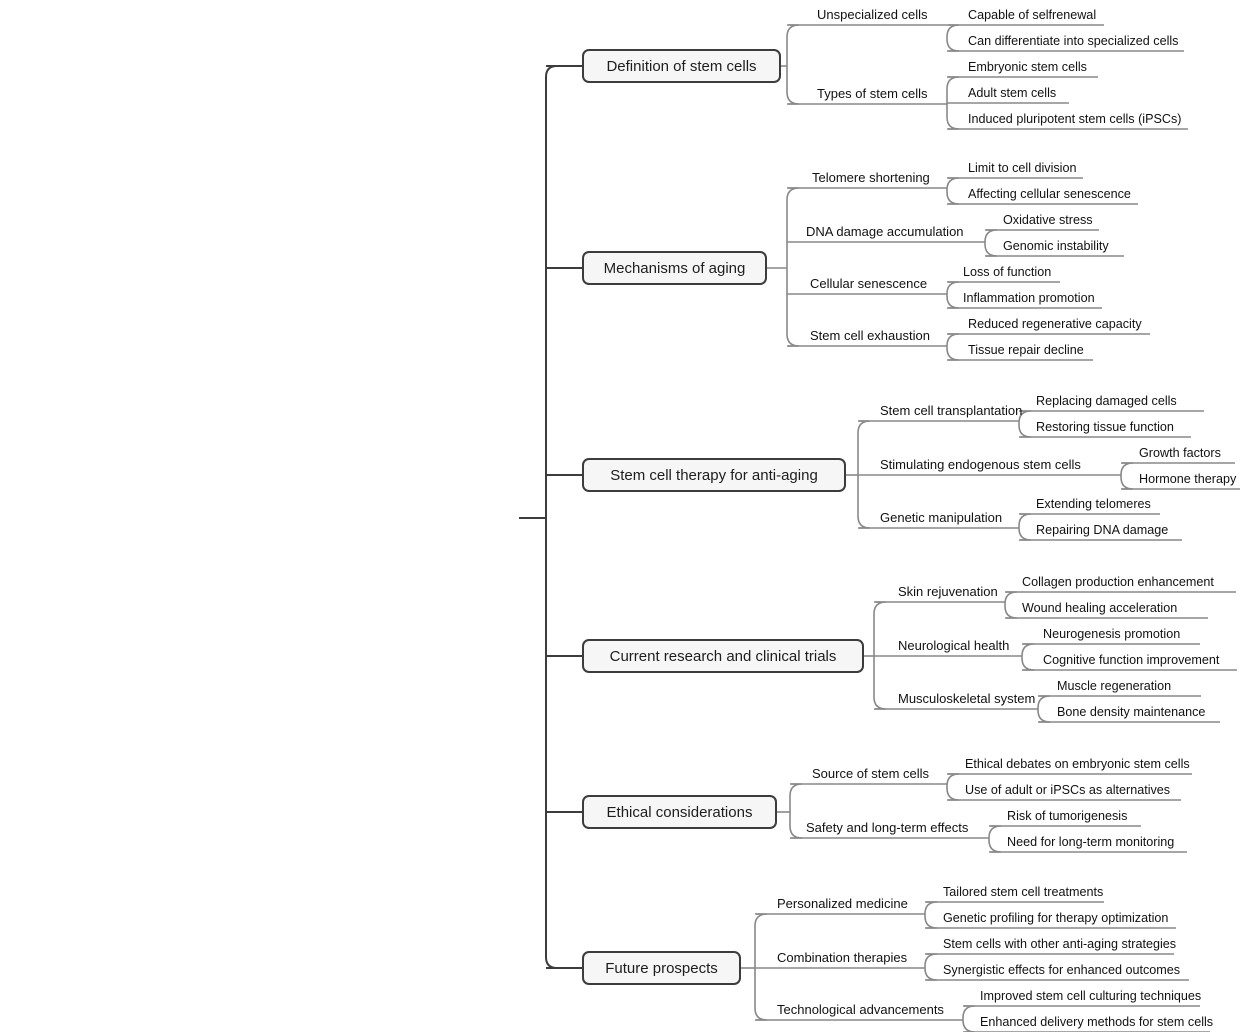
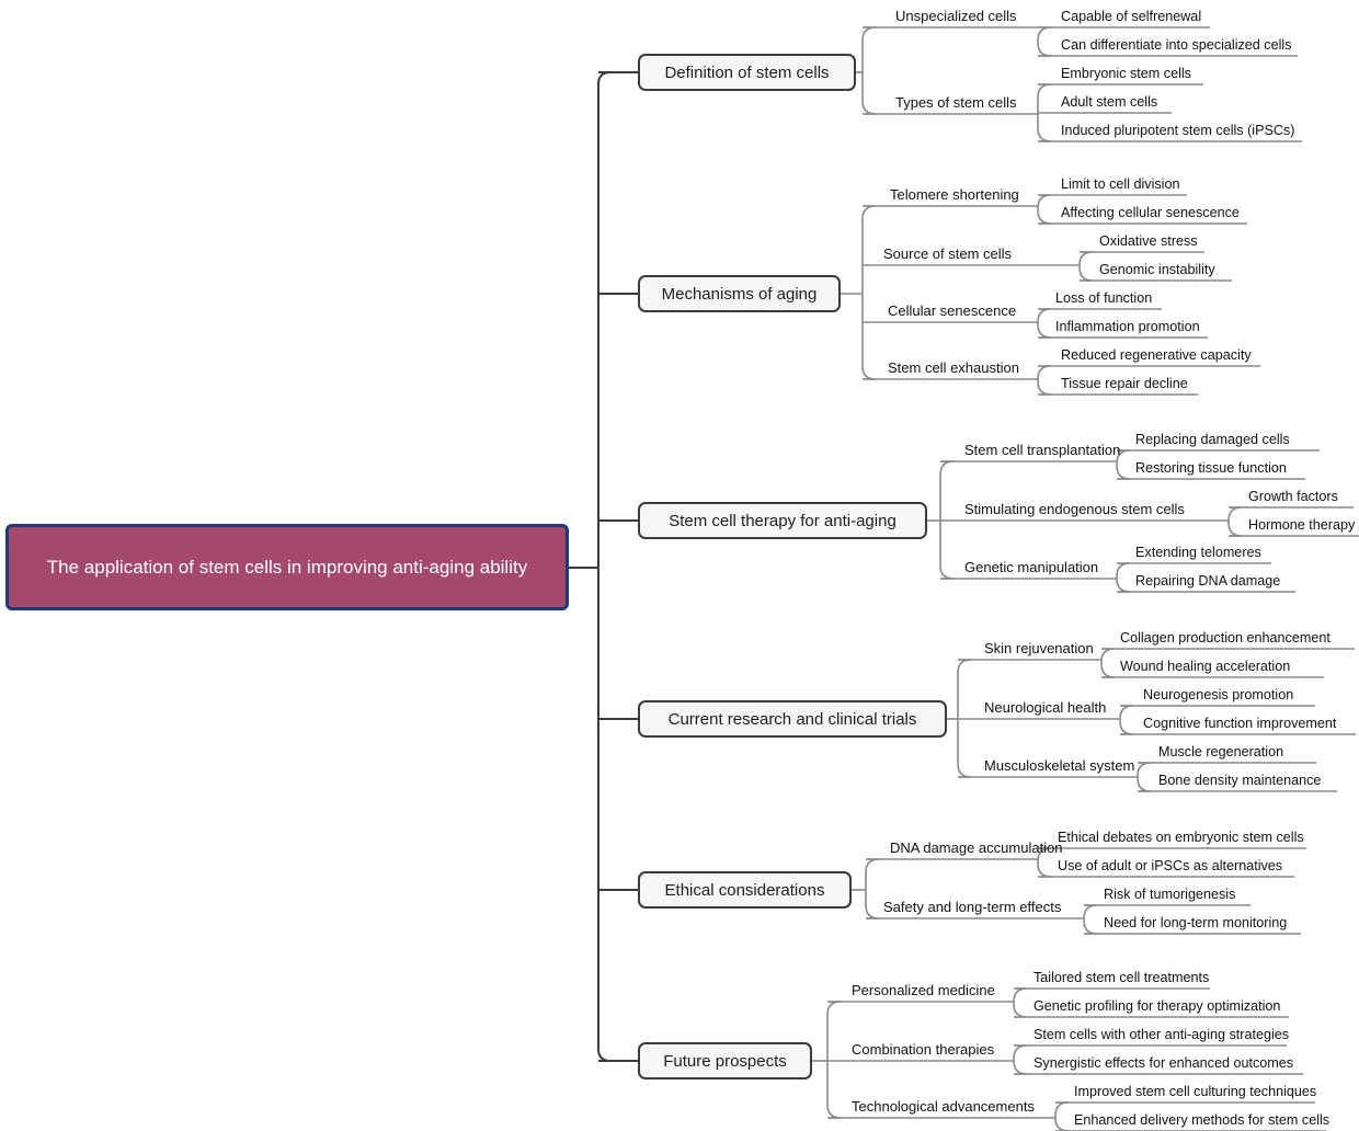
+ The application of stem cells in improving anti-aging ability
  Definition of stem cells
  Unspecialized cells
  Capable of selfrenewal
  Can differentiate into specialized cells
  Types of stem cells
  Embryonic stem cells
  Adult stem cells
  Induced pluripotent stem cells (iPSCs)
  Mechanisms of aging
  Telomere shortening
  Limit to cell division
  Affecting cellular senescence
- DNA damage accumulation
+ Source of stem cells
  Oxidative stress
  Genomic instability
  Cellular senescence
  Loss of function
  Inflammation promotion
  Stem cell exhaustion
  Reduced regenerative capacity
  Tissue repair decline
  Stem cell therapy for anti-aging
  Stem cell transplantation
  Replacing damaged cells
  Restoring tissue function
  Stimulating endogenous stem cells
  Growth factors
  Hormone therapy
  Genetic manipulation
  Extending telomeres
  Repairing DNA damage
  Current research and clinical trials
  Skin rejuvenation
  Collagen production enhancement
  Wound healing acceleration
  Neurological health
  Neurogenesis promotion
  Cognitive function improvement
  Musculoskeletal system
  Muscle regeneration
  Bone density maintenance
  Ethical considerations
- Source of stem cells
+ DNA damage accumulation
  Ethical debates on embryonic stem cells
  Use of adult or iPSCs as alternatives
  Safety and long-term effects
  Risk of tumorigenesis
  Need for long-term monitoring
  Future prospects
  Personalized medicine
  Tailored stem cell treatments
  Genetic profiling for therapy optimization
  Combination therapies
  Stem cells with other anti-aging strategies
  Synergistic effects for enhanced outcomes
  Technological advancements
  Improved stem cell culturing techniques
  Enhanced delivery methods for stem cells
